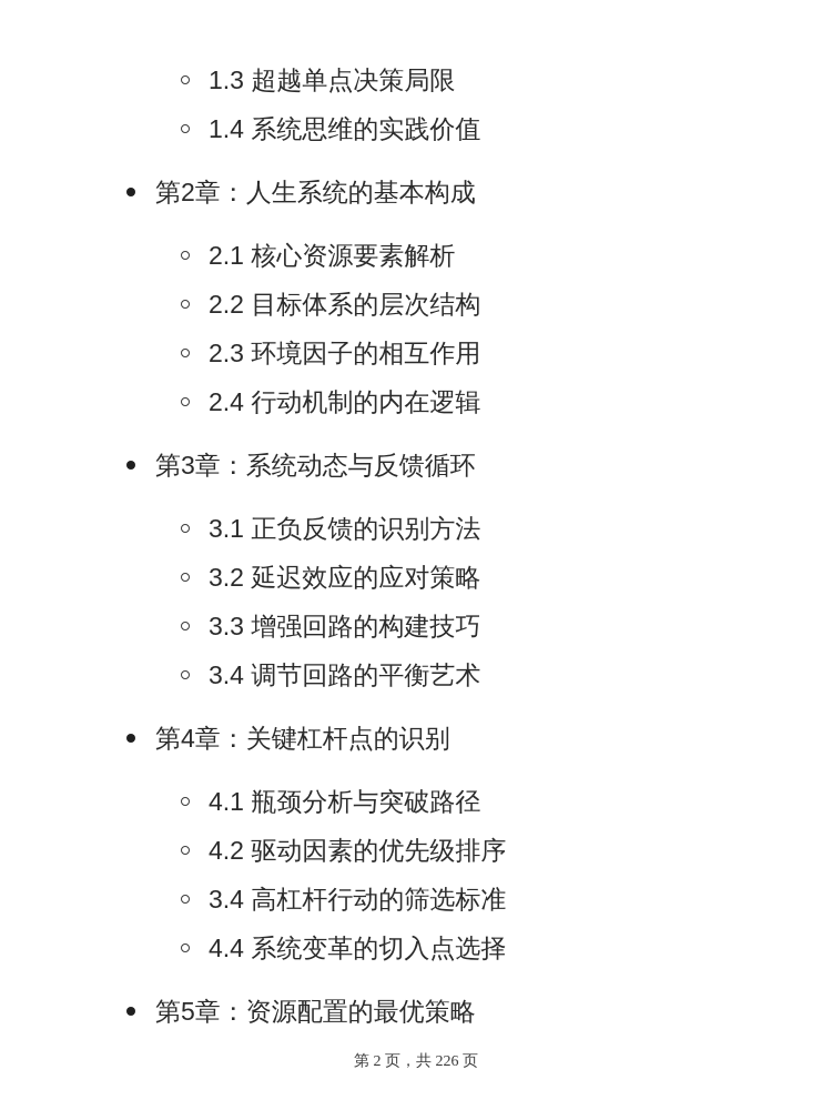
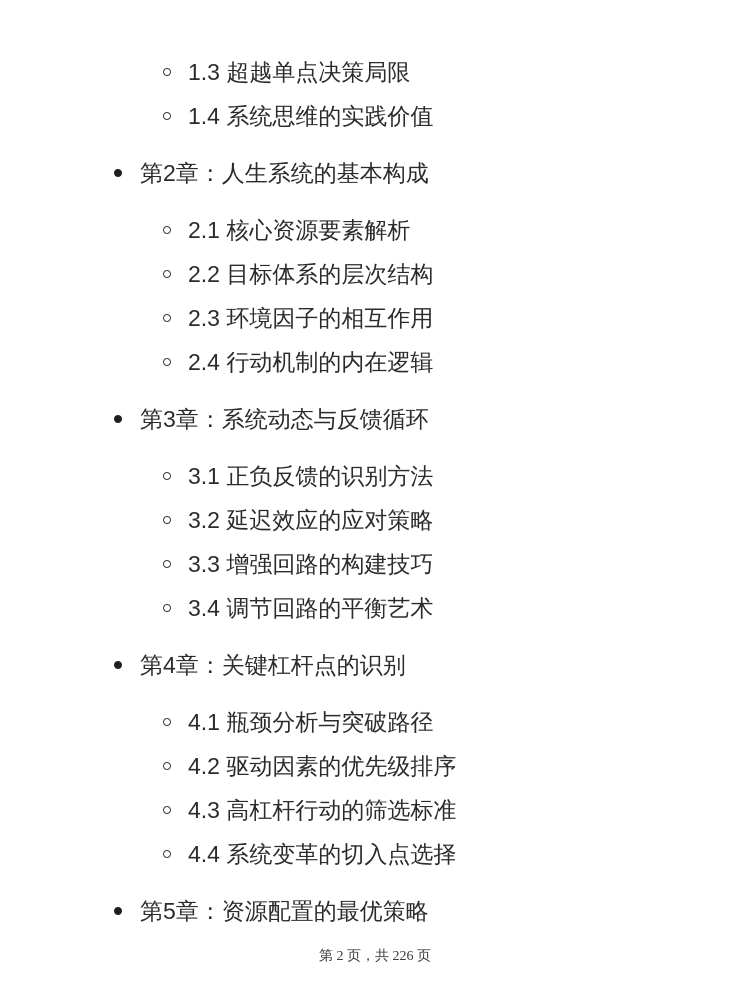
  1.3 超越单点决策局限
  1.4 系统思维的实践价值
  第2章：人生系统的基本构成
  2.1 核心资源要素解析
  2.2 目标体系的层次结构
  2.3 环境因子的相互作用
  2.4 行动机制的内在逻辑
  第3章：系统动态与反馈循环
  3.1 正负反馈的识别方法
  3.2 延迟效应的应对策略
  3.3 增强回路的构建技巧
  3.4 调节回路的平衡艺术
  第4章：关键杠杆点的识别
  4.1 瓶颈分析与突破路径
  4.2 驱动因素的优先级排序
- 3.4 高杠杆行动的筛选标准
+ 4.3 高杠杆行动的筛选标准
  4.4 系统变革的切入点选择
  第5章：资源配置的最优策略
  第 2 页，共 226 页
